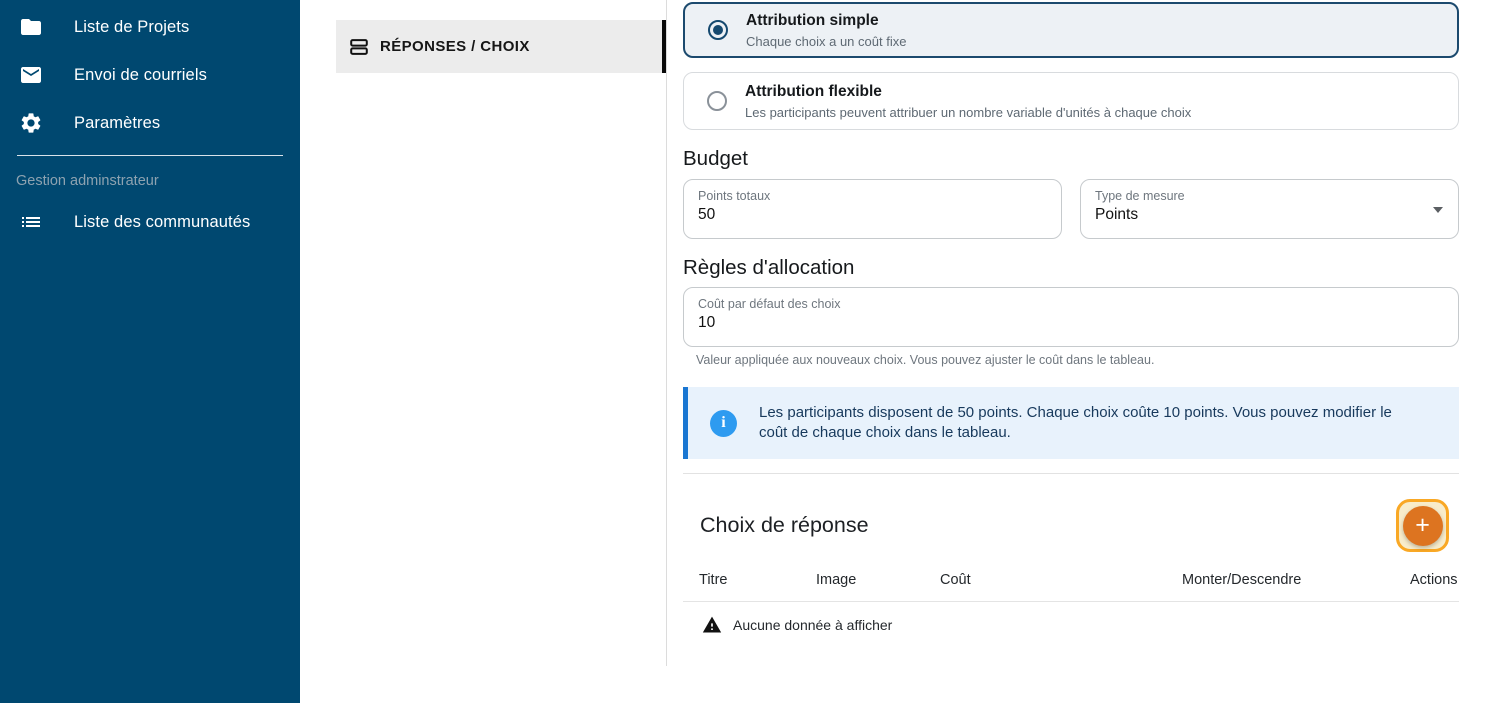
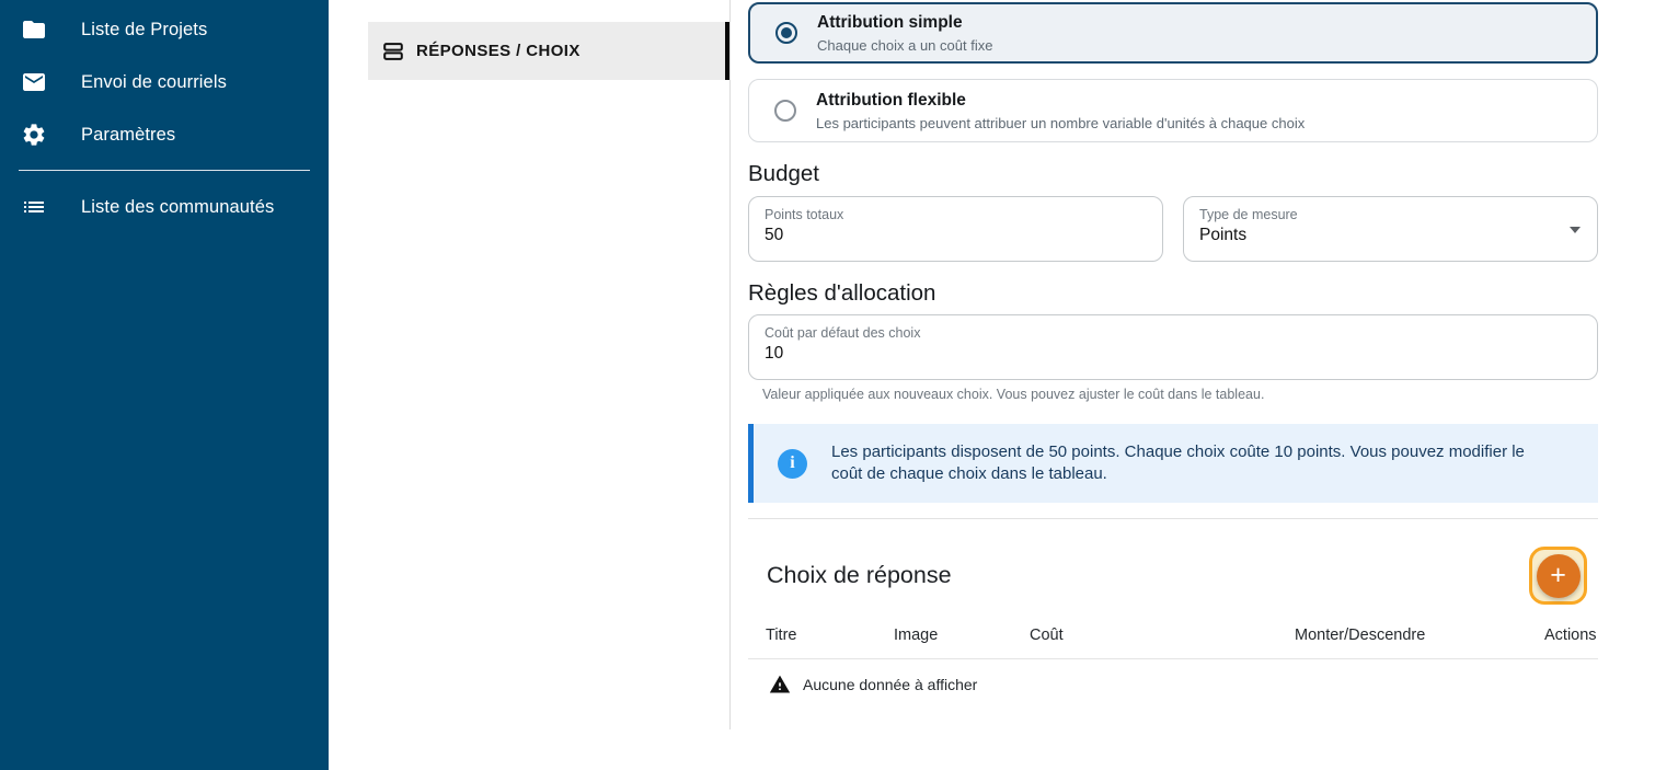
  Liste de Projets
  Envoi de courriels
  Paramètres
- Gestion adminstrateur
  Liste des communautés
  RÉPONSES / CHOIX
  Attribution simple
  Chaque choix a un coût fixe
  Attribution flexible
  Les participants peuvent attribuer un nombre variable d'unités à chaque choix
  Budget
  Points totaux
  50
  Type de mesure
  Points
  Règles d'allocation
  Coût par défaut des choix
  10
  Valeur appliquée aux nouveaux choix. Vous pouvez ajuster le coût dans le tableau.
  i
  Les participants disposent de 50 points. Chaque choix coûte 10 points. Vous pouvez modifier le coût de chaque choix dans le tableau.
  Choix de réponse
  +
  Titre
  Image
  Coût
  Monter/Descendre
  Actions
  Aucune donnée à afficher
